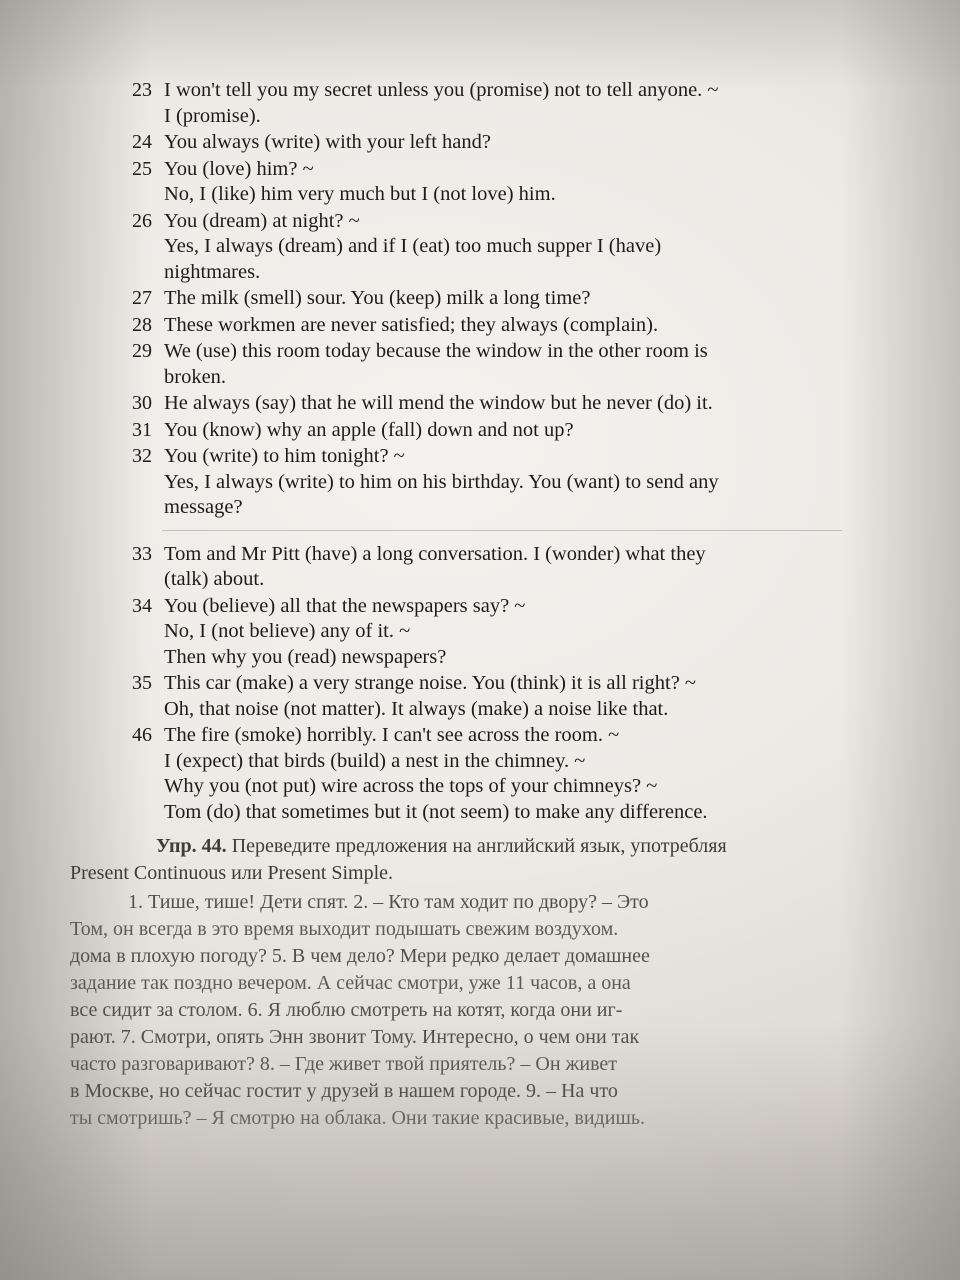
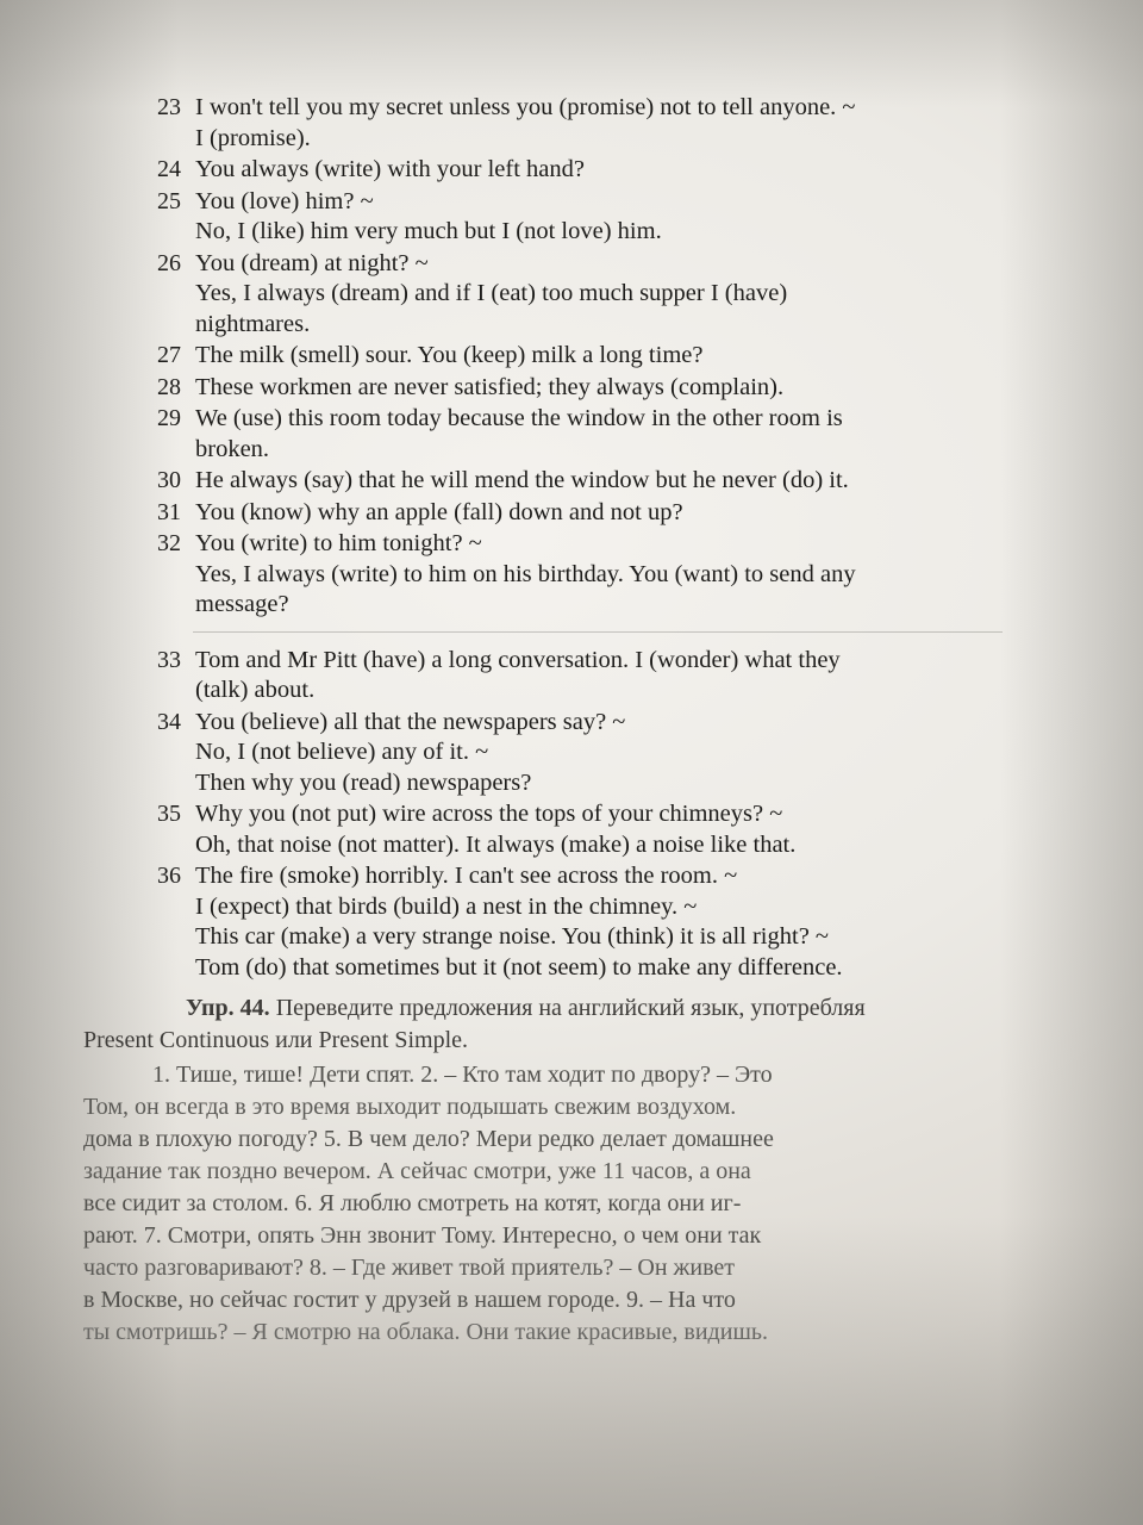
  23
  I won't tell you my secret unless you (promise) not to tell anyone. ~
  I (promise).
  24
  You always (write) with your left hand?
  25
  You (love) him? ~
  No, I (like) him very much but I (not love) him.
  26
  You (dream) at night? ~
  Yes, I always (dream) and if I (eat) too much supper I (have)
  nightmares.
  27
  The milk (smell) sour. You (keep) milk a long time?
  28
  These workmen are never satisfied; they always (complain).
  29
  We (use) this room today because the window in the other room is
  broken.
  30
  He always (say) that he will mend the window but he never (do) it.
  31
  You (know) why an apple (fall) down and not up?
  32
  You (write) to him tonight? ~
  Yes, I always (write) to him on his birthday. You (want) to send any
  message?
  33
  Tom and Mr Pitt (have) a long conversation. I (wonder) what they
  (talk) about.
  34
  You (believe) all that the newspapers say? ~
  No, I (not believe) any of it. ~
  Then why you (read) newspapers?
  35
- This car (make) a very strange noise. You (think) it is all right? ~
+ Why you (not put) wire across the tops of your chimneys? ~
  Oh, that noise (not matter). It always (make) a noise like that.
- 46
+ 36
  The fire (smoke) horribly. I can't see across the room. ~
  I (expect) that birds (build) a nest in the chimney. ~
- Why you (not put) wire across the tops of your chimneys? ~
+ This car (make) a very strange noise. You (think) it is all right? ~
  Tom (do) that sometimes but it (not seem) to make any difference.
  Упр. 44. Переведите предложения на английский язык, употребляя
  Present Continuous или Present Simple.
  1. Тише, тише! Дети спят. 2. – Кто там ходит по двору? – Это
  Том, он всегда в это время выходит подышать свежим воздухом.
  дома в плохую погоду? 5. В чем дело? Мери редко делает домашнее
  задание так поздно вечером. А сейчас смотри, уже 11 часов, а она
  все сидит за столом. 6. Я люблю смотреть на котят, когда они иг-
  рают. 7. Смотри, опять Энн звонит Тому. Интересно, о чем они так
  часто разговаривают? 8. – Где живет твой приятель? – Он живет
  в Москве, но сейчас гостит у друзей в нашем городе. 9. – На что
  ты смотришь? – Я смотрю на облака. Они такие красивые, видишь.
